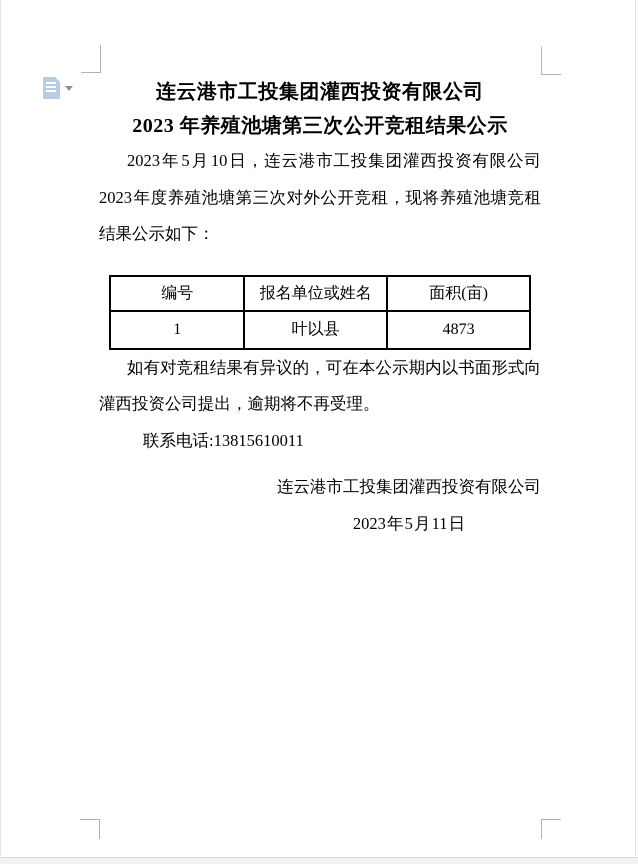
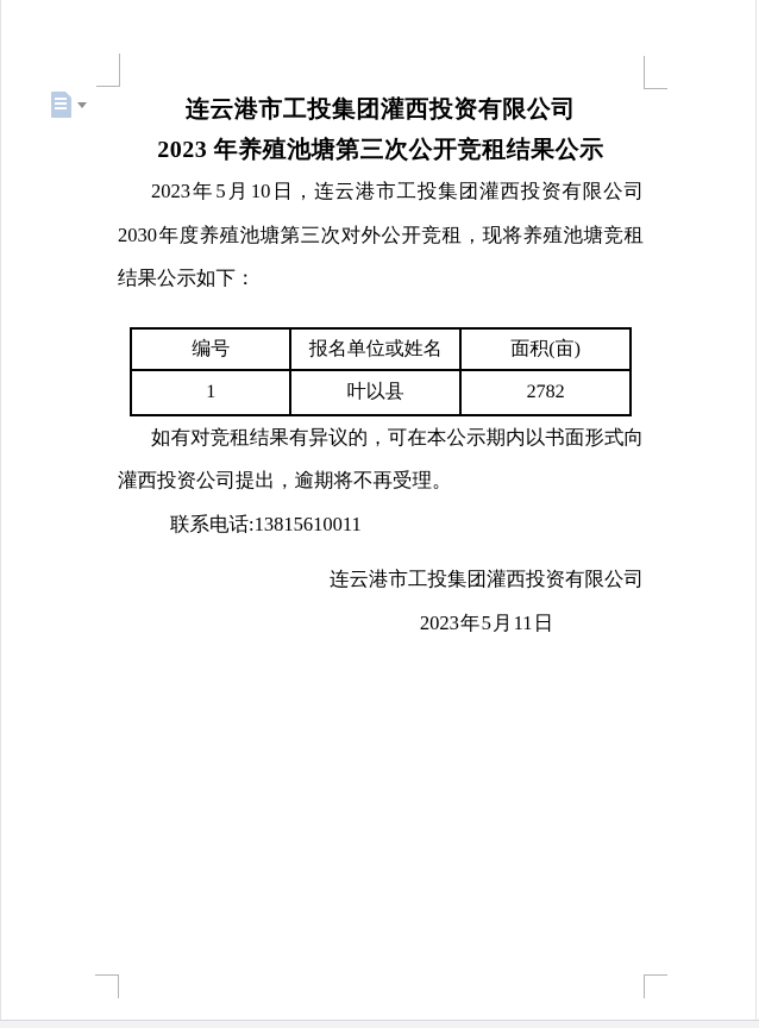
  连云港市工投集团灌西投资有限公司
  2023 年养殖池塘第三次公开竞租结果公示
- 2023 年 5 月 10 日，连云港市工投集团灌西投资有限公司 2023 年度养殖池塘第三次对外公开竞租，现将养殖池塘竞租结果公示如下：
+ 2023 年 5 月 10 日，连云港市工投集团灌西投资有限公司 2030 年度养殖池塘第三次对外公开竞租，现将养殖池塘竞租结果公示如下：
  编号	报名单位或姓名	面积(亩)
- 1	叶以县	4873
+ 1	叶以县	2782
  如有对竞租结果有异议的，可在本公示期内以书面形式向灌西投资公司提出，逾期将不再受理。
  联系电话:13815610011
  连云港市工投集团灌西投资有限公司
  2023 年 5 月 11 日
